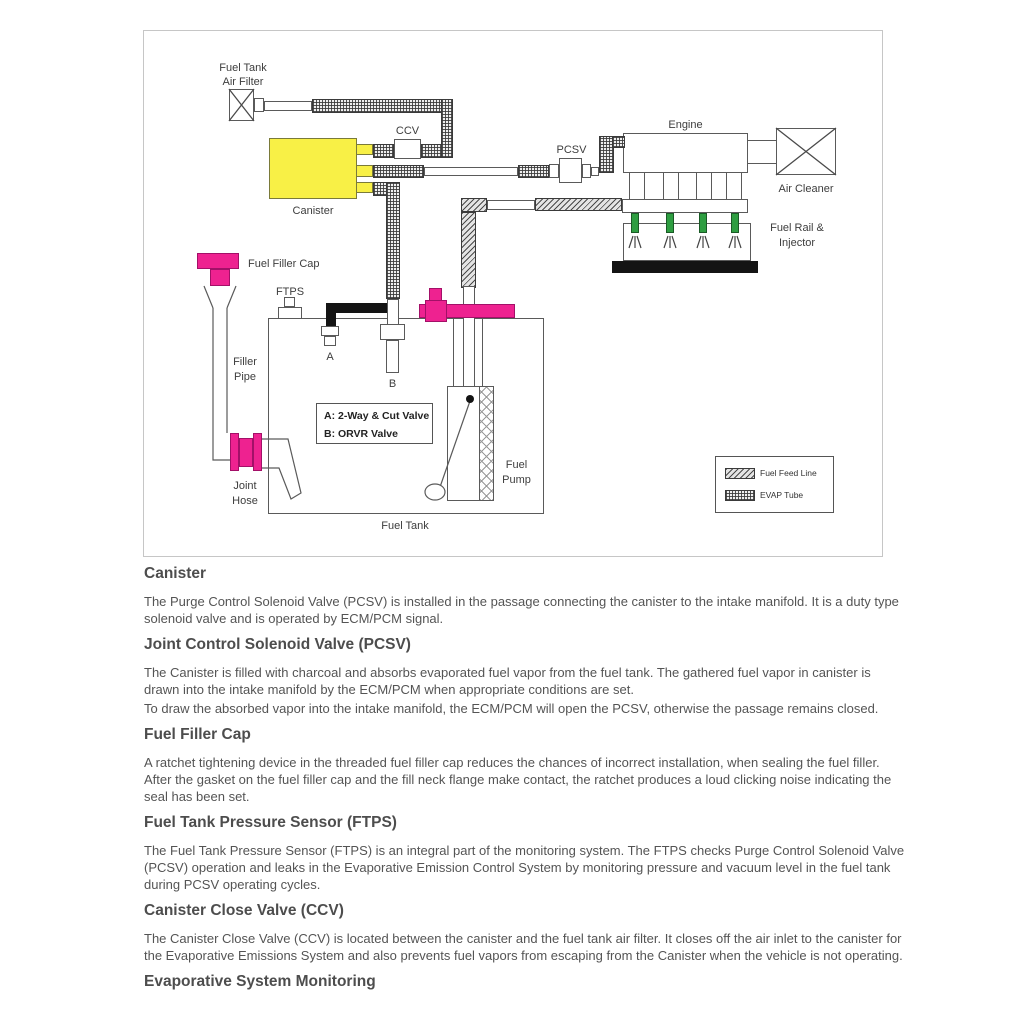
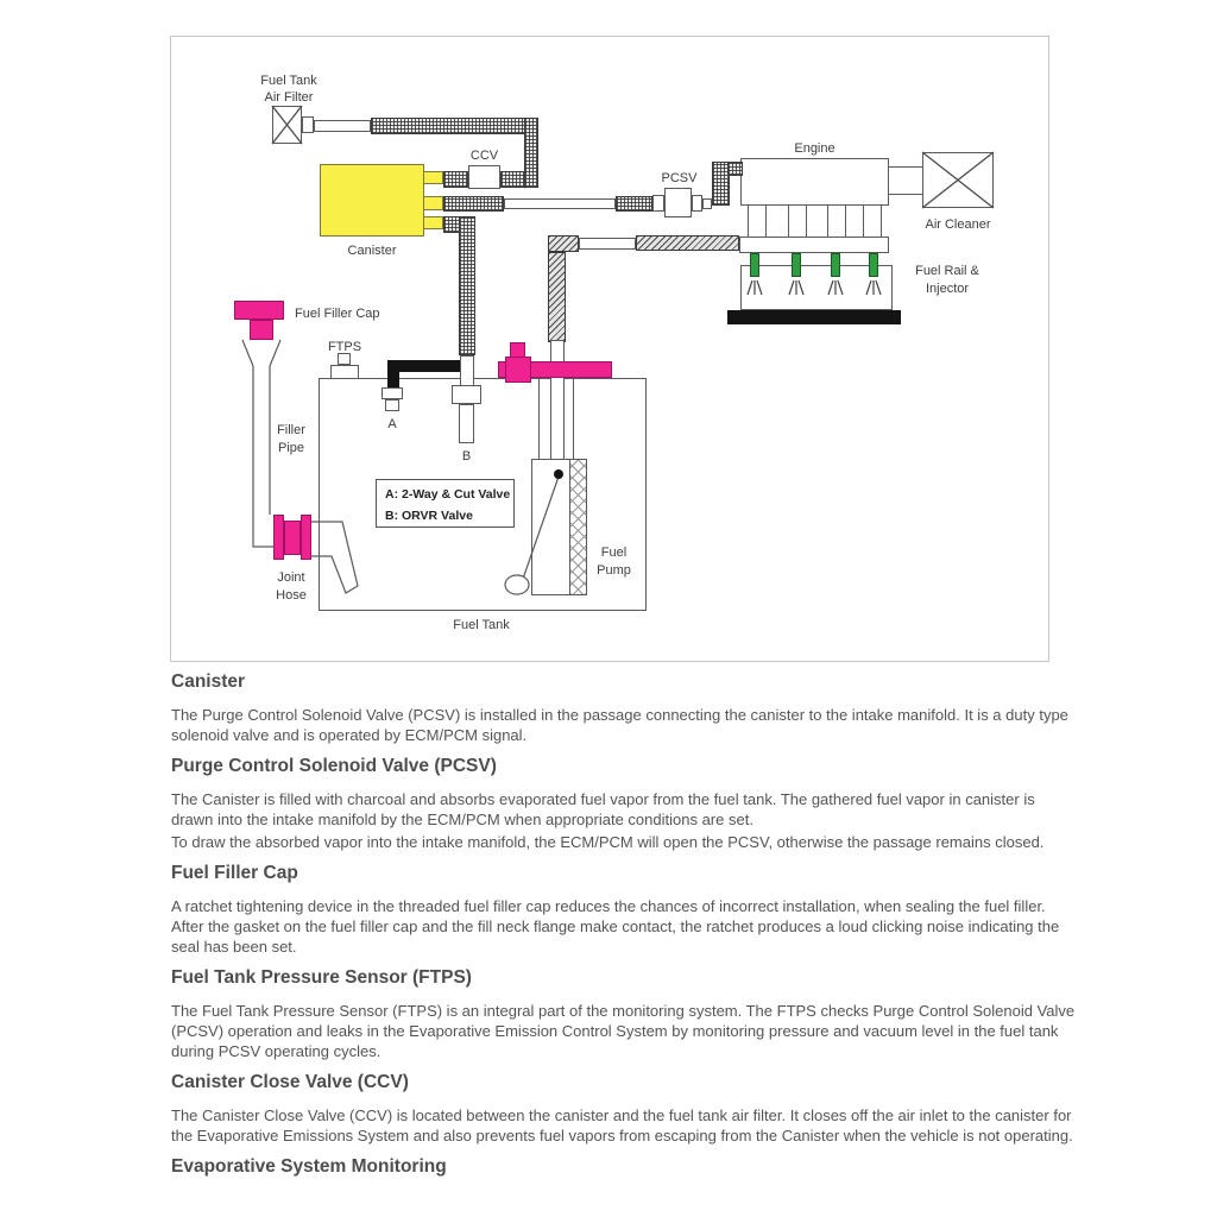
  A: 2-Way & Cut Valve
  B: ORVR Valve
- Fuel Feed Line
- EVAP Tube
  Fuel Tank
  Air Filter
  CCV
  Canister
  PCSV
  Engine
  Air Cleaner
  Fuel Rail &
  Injector
  Fuel Filler Cap
  FTPS
  A
  B
  Filler
  Pipe
  Joint
  Hose
  Fuel
  Pump
  Fuel Tank
  Canister
  The Purge Control Solenoid Valve (PCSV) is installed in the passage connecting the canister to the intake manifold. It is a duty type solenoid valve and is operated by ECM/PCM signal.
- Joint Control Solenoid Valve (PCSV)
+ Purge Control Solenoid Valve (PCSV)
  The Canister is filled with charcoal and absorbs evaporated fuel vapor from the fuel tank. The gathered fuel vapor in canister is drawn into the intake manifold by the ECM/PCM when appropriate conditions are set.
  To draw the absorbed vapor into the intake manifold, the ECM/PCM will open the PCSV, otherwise the passage remains closed.
  Fuel Filler Cap
  A ratchet tightening device in the threaded fuel filler cap reduces the chances of incorrect installation, when sealing the fuel filler. After the gasket on the fuel filler cap and the fill neck flange make contact, the ratchet produces a loud clicking noise indicating the seal has been set.
  Fuel Tank Pressure Sensor (FTPS)
  The Fuel Tank Pressure Sensor (FTPS) is an integral part of the monitoring system. The FTPS checks Purge Control Solenoid Valve (PCSV) operation and leaks in the Evaporative Emission Control System by monitoring pressure and vacuum level in the fuel tank during PCSV operating cycles.
  Canister Close Valve (CCV)
  The Canister Close Valve (CCV) is located between the canister and the fuel tank air filter. It closes off the air inlet to the canister for the Evaporative Emissions System and also prevents fuel vapors from escaping from the Canister when the vehicle is not operating.
  Evaporative System Monitoring
